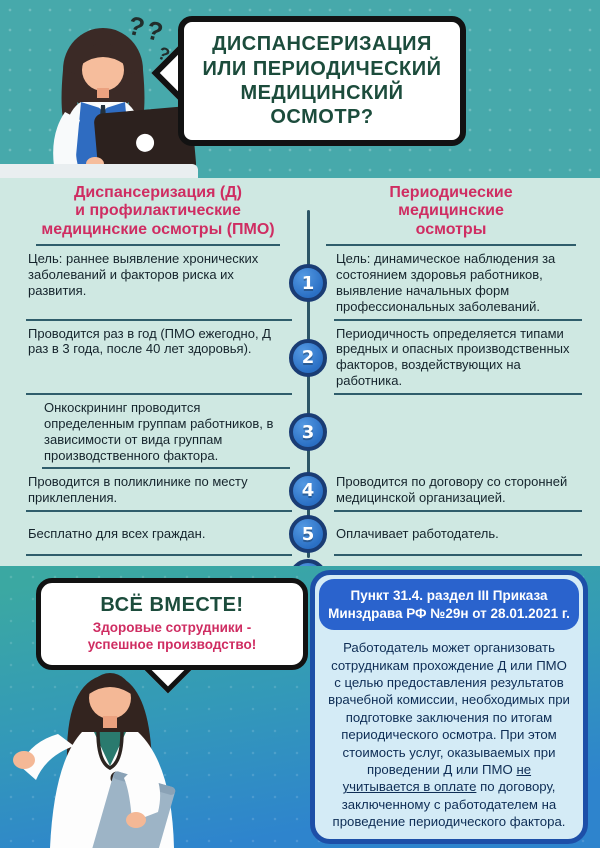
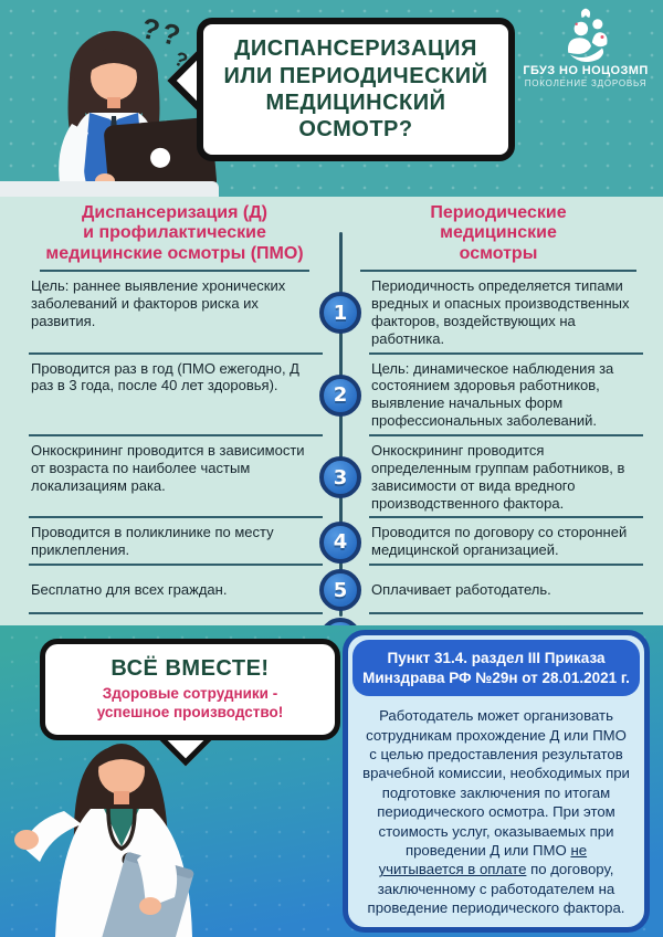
  ДИСПАНСЕРИЗАЦИЯ
  ИЛИ ПЕРИОДИЧЕСКИЙ
  МЕДИЦИНСКИЙ
  ОСМОТР?
+ ГБУЗ НО НОЦОЗМП
+ ПОКОЛЕНИЕ ЗДОРОВЬЯ
  Диспансеризация (Д)
  и профилактические
  медицинские осмотры (ПМО)
  Периодические
  медицинские
  осмотры
  Цель: раннее выявление хронических заболеваний и факторов риска их развития.
  1
- Цель: динамическое наблюдения за состоянием здоровья работников, выявление начальных форм профессиональных заболеваний.
+ Периодичность определяется типами вредных и опасных производственных факторов, воздействующих на работника.
  Проводится раз в год (ПМО ежегодно, Д раз в 3 года, после 40 лет здоровья).
  2
- Периодичность определяется типами вредных и опасных производственных факторов, воздействующих на работника.
+ Цель: динамическое наблюдения за состоянием здоровья работников, выявление начальных форм профессиональных заболеваний.
+ Онкоскрининг проводится в зависимости от возраста по наиболее частым локализациям рака.
  3
- Онкоскрининг проводится определенным группам работников, в зависимости от вида группам производственного фактора.
+ Онкоскрининг проводится определенным группам работников, в зависимости от вида вредного производственного фактора.
  Проводится в поликлинике по месту приклепления.
  4
  Проводится по договору со сторонней медицинской организацией.
  Бесплатно для всех граждан.
  5
  Оплачивает работодатель.
  ВСЁ ВМЕСТЕ!
  Здоровые сотрудники -
  успешное производство!
  Пункт 31.4. раздел III Приказа
  Минздрава РФ №29н от 28.01.2021 г.
  Работодатель может организовать сотрудникам прохождение Д или ПМО с целью предоставления результатов врачебной комиссии, необходимых при подготовке заключения по итогам периодического осмотра. При этом стоимость услуг, оказываемых при проведении Д или ПМО не учитывается в оплате по договору, заключенному с работодателем на проведение периодического фактора.
